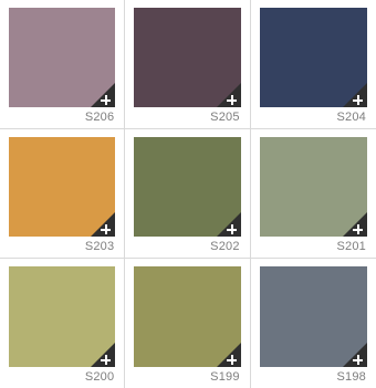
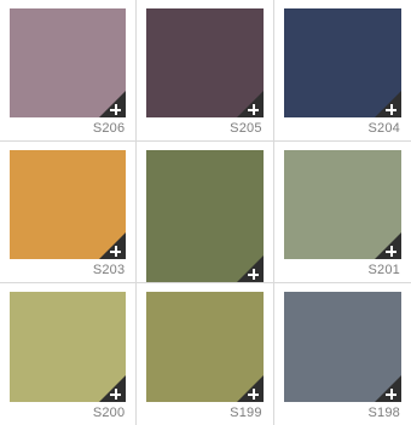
  S206
  S205
  S204
  S203
- S202
  S201
  S200
  S199
  S198
